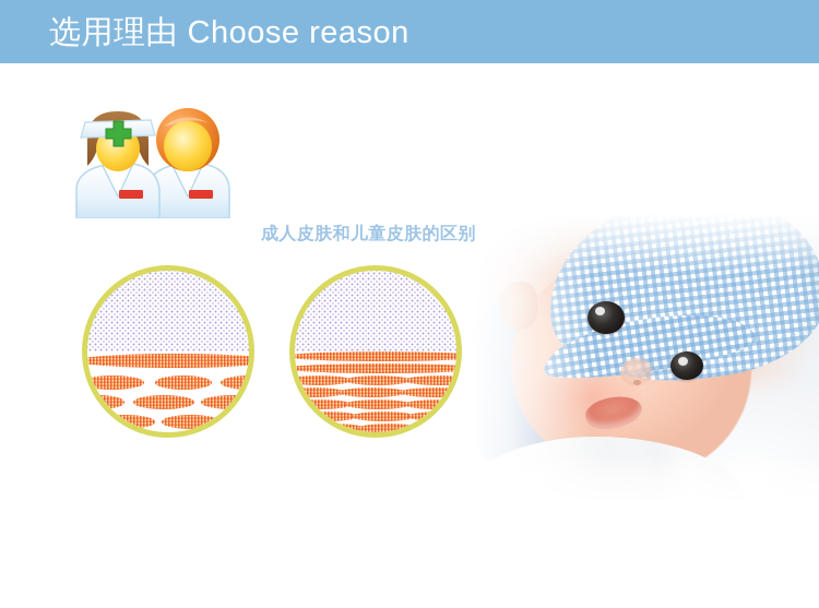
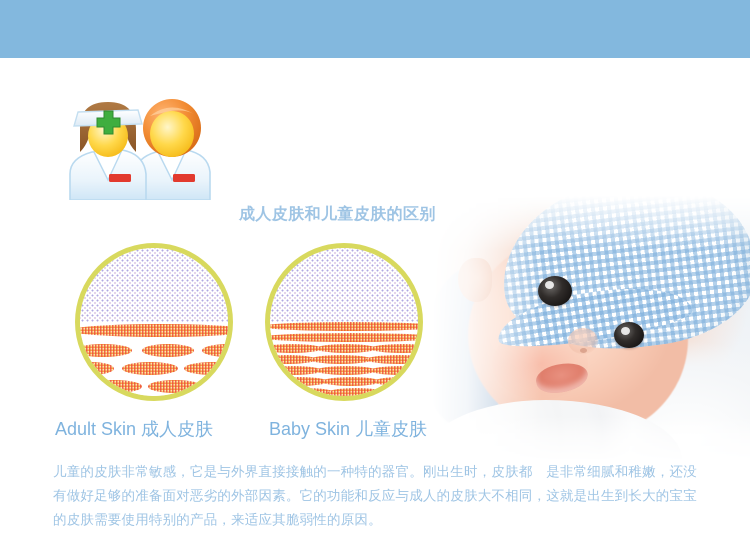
- 选用理由 Choose reason
  成人皮肤和儿童皮肤的区别
+ Adult Skin 成人皮肤
+ Baby Skin 儿童皮肤
+ 儿童的皮肤非常敏感，它是与外界直接接触的一种特的器官。刚出生时，皮肤都 是非常细腻和稚嫩，还没有做好足够的准备面对恶劣的外部因素。它的功能和反应与成人的皮肤大不相同，这就是出生到长大的宝宝的皮肤需要使用特别的产品，来适应其脆弱性的原因。
